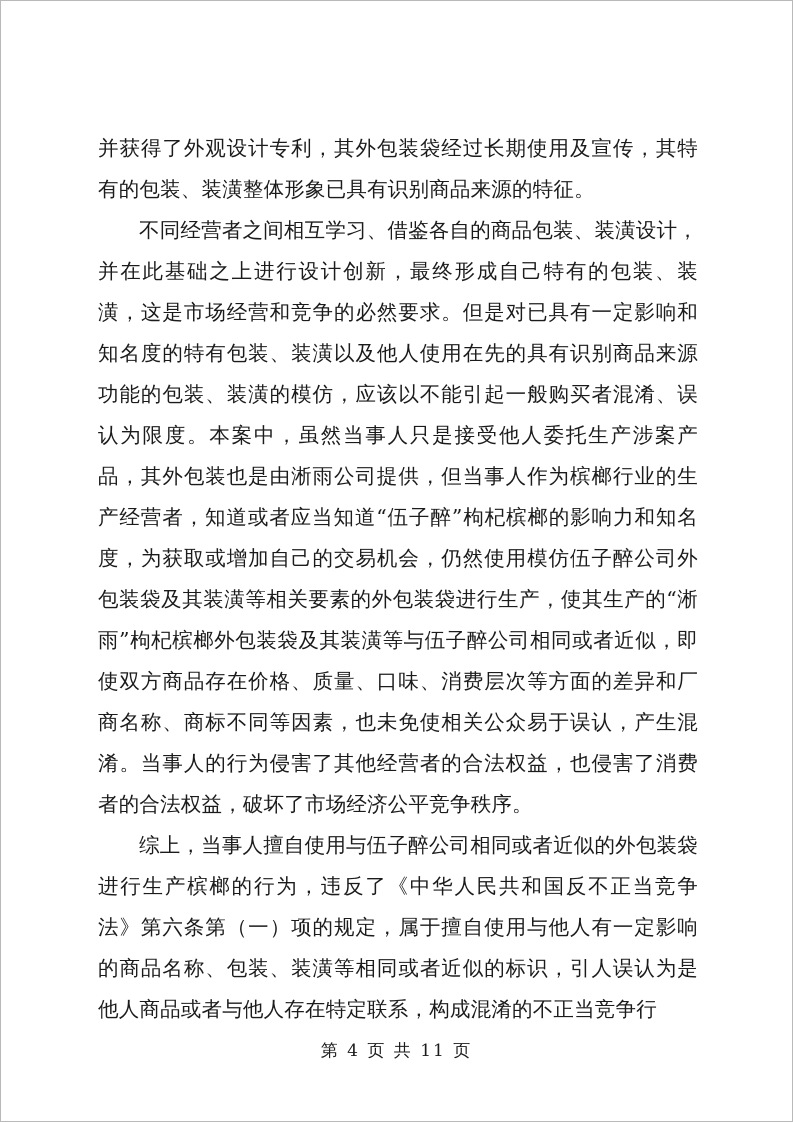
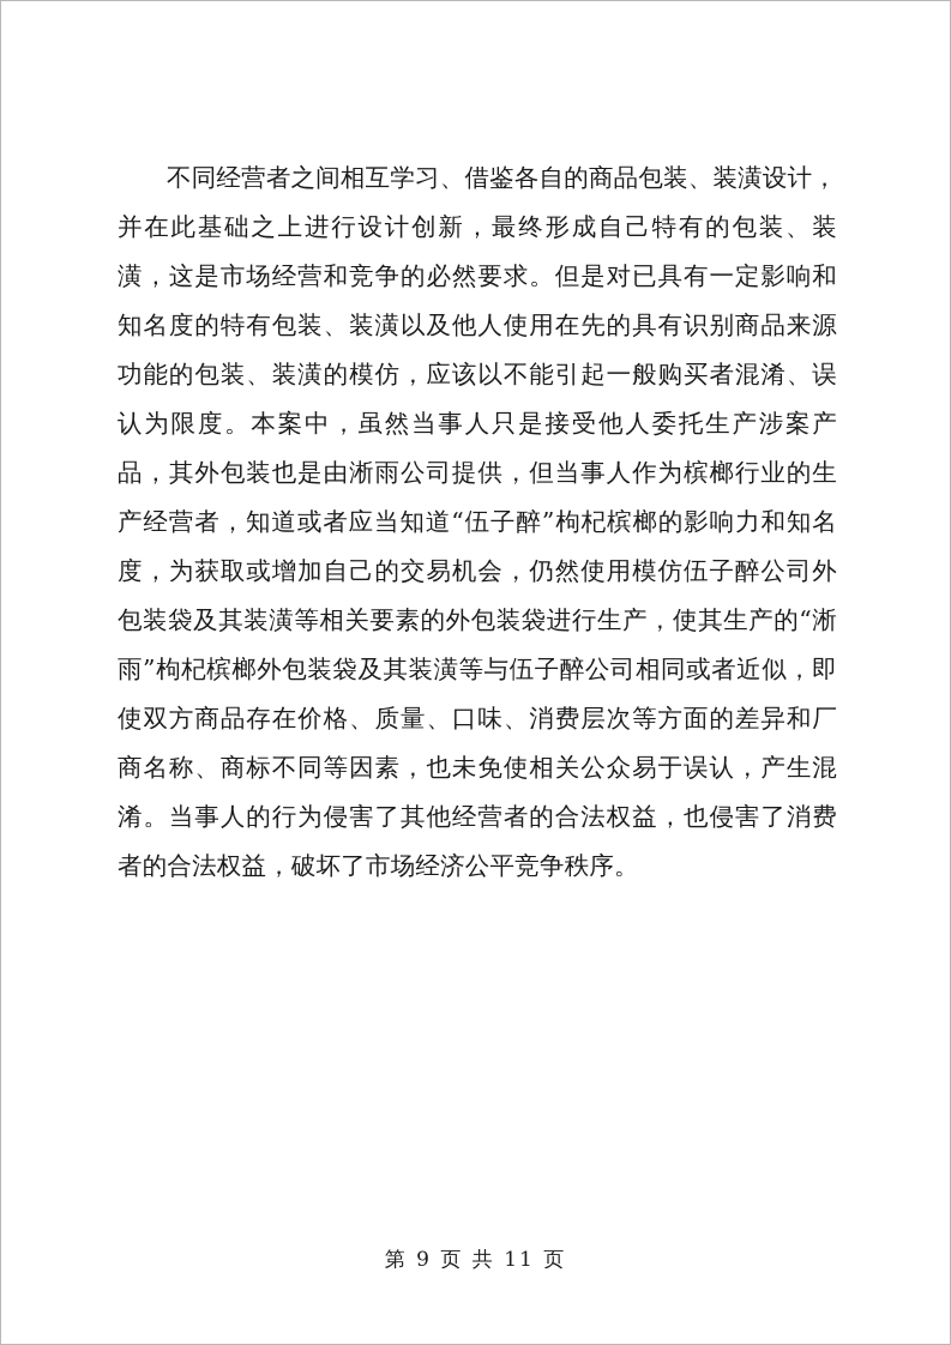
- 并获得了外观设计专利，其外包装袋经过长期使用及宣传，其特有的包装、装潢整体形象已具有识别商品来源的特征。
  不同经营者之间相互学习、借鉴各自的商品包装、装潢设计，并在此基础之上进行设计创新，最终形成自己特有的包装、装潢，这是市场经营和竞争的必然要求。但是对已具有一定影响和知名度的特有包装、装潢以及他人使用在先的具有识别商品来源功能的包装、装潢的模仿，应该以不能引起一般购买者混淆、误认为限度。本案中，虽然当事人只是接受他人委托生产涉案产品，其外包装也是由淅雨公司提供，但当事人作为槟榔行业的生产经营者，知道或者应当知道“伍子醉”枸杞槟榔的影响力和知名度，为获取或增加自己的交易机会，仍然使用模仿伍子醉公司外包装袋及其装潢等相关要素的外包装袋进行生产，使其生产的“淅雨”枸杞槟榔外包装袋及其装潢等与伍子醉公司相同或者近似，即使双方商品存在价格、质量、口味、消费层次等方面的差异和厂商名称、商标不同等因素，也未免使相关公众易于误认，产生混淆。当事人的行为侵害了其他经营者的合法权益，也侵害了消费者的合法权益，破坏了市场经济公平竞争秩序。
- 综上，当事人擅自使用与伍子醉公司相同或者近似的外包装袋进行生产槟榔的行为，违反了《中华人民共和国反不正当竞争法》第六条第（一）项的规定，属于擅自使用与他人有一定影响的商品名称、包装、装潢等相同或者近似的标识，引人误认为是他人商品或者与他人存在特定联系，构成混淆的不正当竞争行
- 第 4 页 共 11 页
+ 第 9 页 共 11 页
